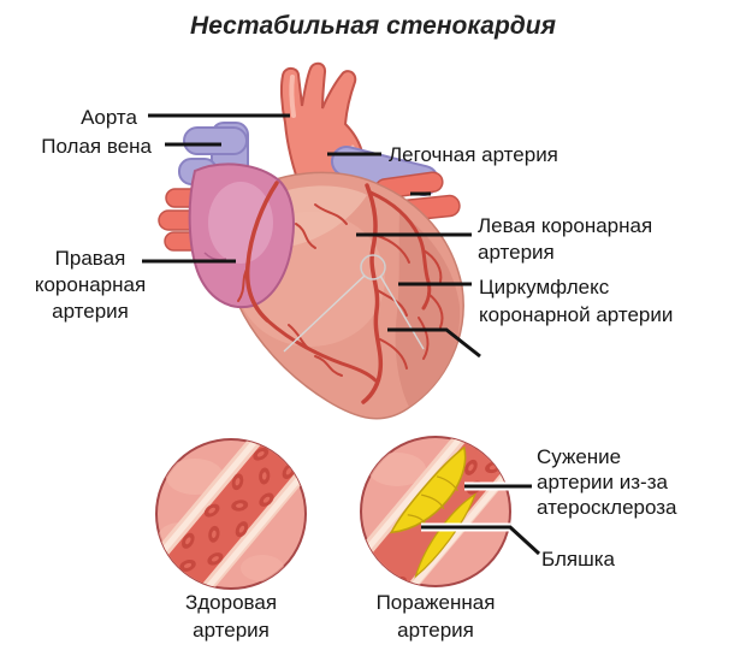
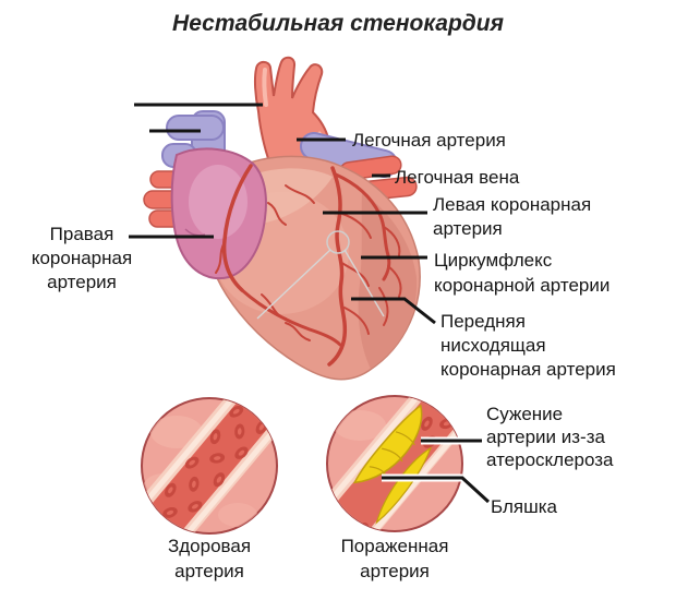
  Нестабильная стенокардия
- Аорта
- Полая вена
  Правая
  коронарная
  артерия
  Легочная артерия
+ Легочная вена
  Левая коронарная
  артерия
  Циркумфлекс
  коронарной артерии
+ Передняя
+ нисходящая
+ коронарная артерия
  Сужение
  артерии из-за
  атеросклероза
  Бляшка
  Здоровая
  артерия
  Пораженная
  артерия
